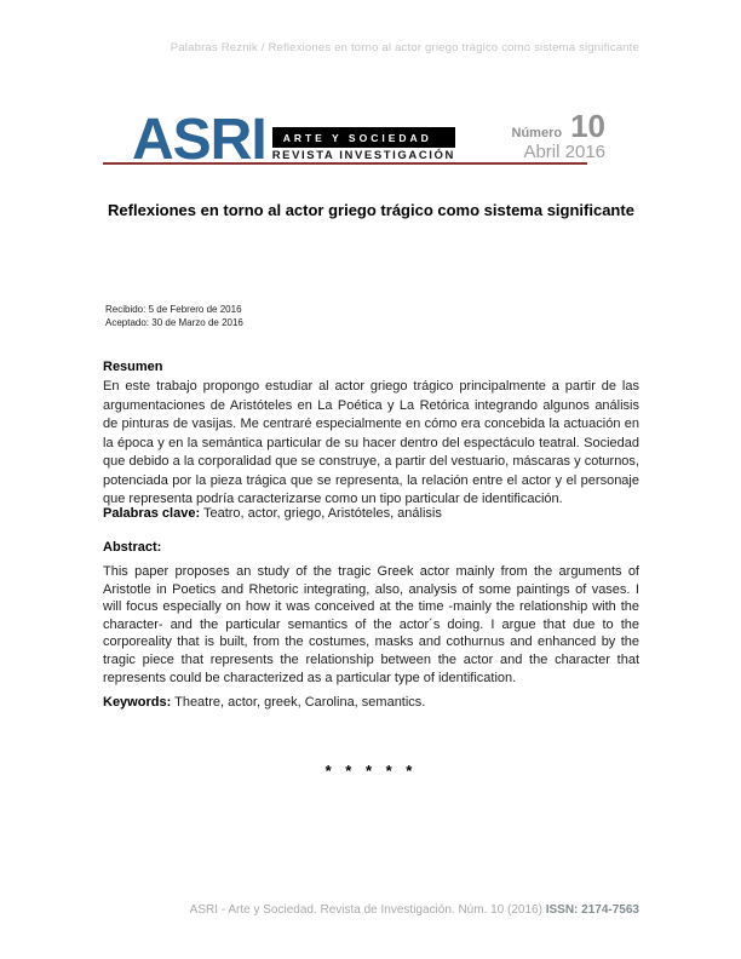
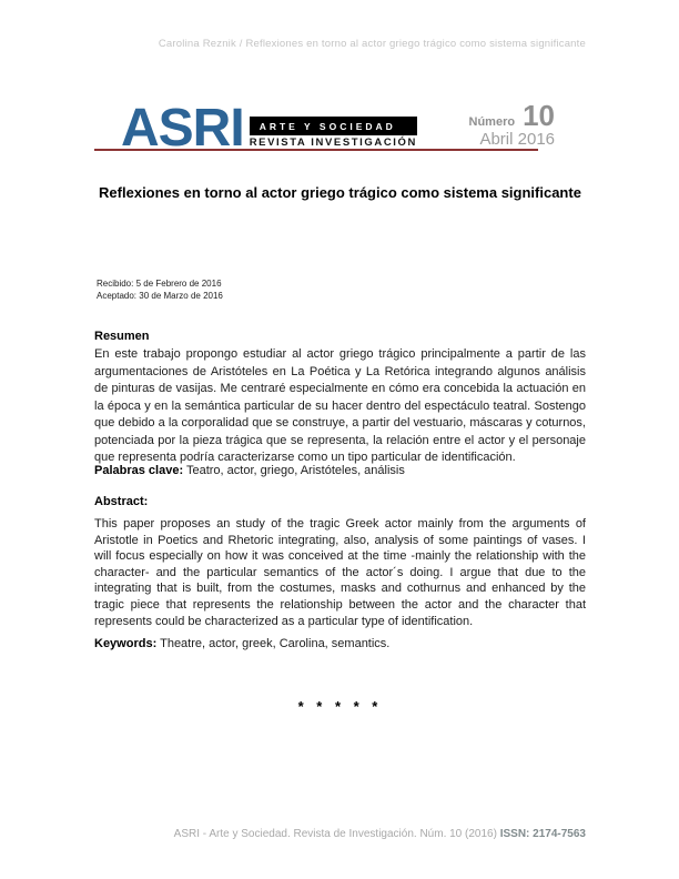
- Palabras Reznik / Reflexiones en torno al actor griego trágico como sistema significante
+ Carolina Reznik / Reflexiones en torno al actor griego trágico como sistema significante
  ASRI
  ARTE Y SOCIEDAD
  REVISTA INVESTIGACIÓN
  Número
  10
  Abril 2016
  Reflexiones en torno al actor griego trágico como sistema significante
  Recibido: 5 de Febrero de 2016
  Aceptado: 30 de Marzo de 2016
  Resumen
- En este trabajo propongo estudiar al actor griego trágico principalmente a partir de las argumentaciones de Aristóteles en La Poética y La Retórica integrando algunos análisis de pinturas de vasijas. Me centraré especialmente en cómo era concebida la actuación en la época y en la semántica particular de su hacer dentro del espectáculo teatral. Sociedad que debido a la corporalidad que se construye, a partir del vestuario, máscaras y coturnos, potenciada por la pieza trágica que se representa, la relación entre el actor y el personaje que representa podría caracterizarse como un tipo particular de identificación.
+ En este trabajo propongo estudiar al actor griego trágico principalmente a partir de las argumentaciones de Aristóteles en La Poética y La Retórica integrando algunos análisis de pinturas de vasijas. Me centraré especialmente en cómo era concebida la actuación en la época y en la semántica particular de su hacer dentro del espectáculo teatral. Sostengo que debido a la corporalidad que se construye, a partir del vestuario, máscaras y coturnos, potenciada por la pieza trágica que se representa, la relación entre el actor y el personaje que representa podría caracterizarse como un tipo particular de identificación.
  Palabras clave: Teatro, actor, griego, Aristóteles, análisis
  Abstract:
- This paper proposes an study of the tragic Greek actor mainly from the arguments of Aristotle in Poetics and Rhetoric integrating, also, analysis of some paintings of vases. I will focus especially on how it was conceived at the time -mainly the relationship with the character- and the particular semantics of the actor´s doing. I argue that due to the corporeality that is built, from the costumes, masks and cothurnus and enhanced by the tragic piece that represents the relationship between the actor and the character that represents could be characterized as a particular type of identification.
+ This paper proposes an study of the tragic Greek actor mainly from the arguments of Aristotle in Poetics and Rhetoric integrating, also, analysis of some paintings of vases. I will focus especially on how it was conceived at the time -mainly the relationship with the character- and the particular semantics of the actor´s doing. I argue that due to the integrating that is built, from the costumes, masks and cothurnus and enhanced by the tragic piece that represents the relationship between the actor and the character that represents could be characterized as a particular type of identification.
  Keywords: Theatre, actor, greek, Carolina, semantics.
  * * * * *
  ASRI - Arte y Sociedad. Revista de Investigación. Núm. 10 (2016) ISSN: 2174-7563
